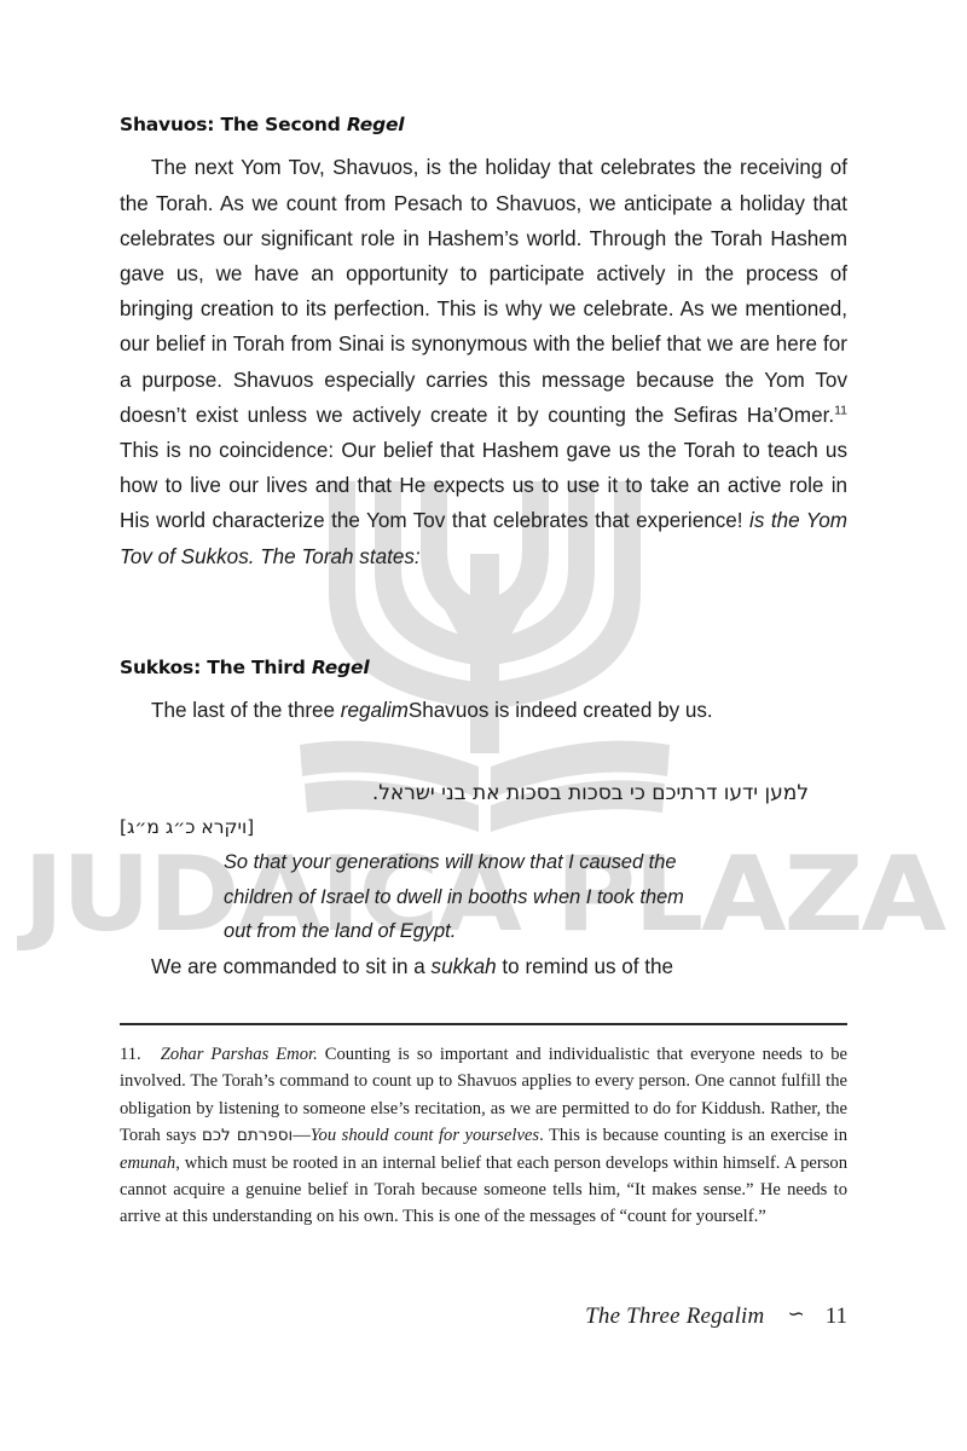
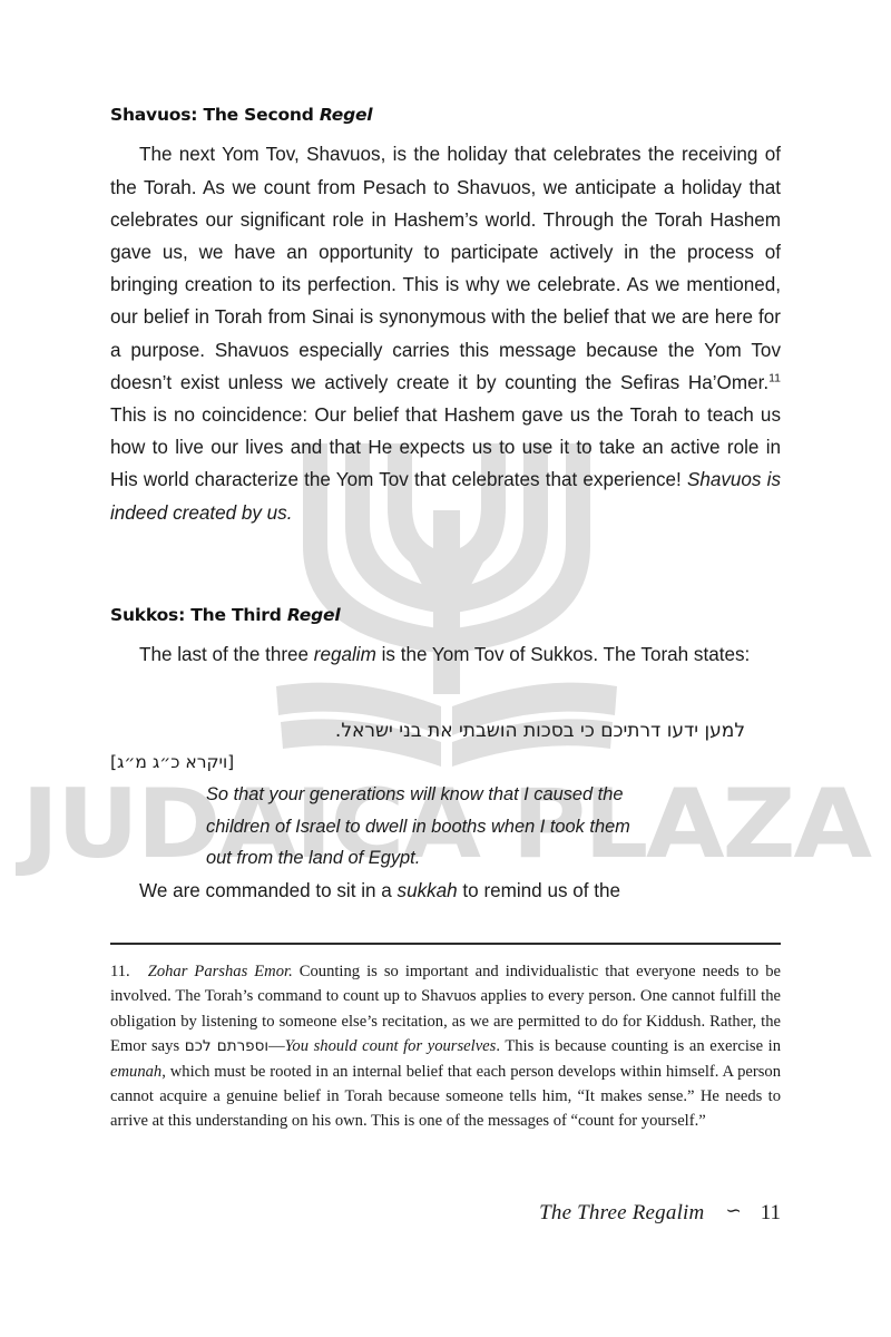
  JUDAICA PLAZA
  Shavuos: The Second Regel
- The next Yom Tov, Shavuos, is the holiday that celebrates the receiving of the Torah. As we count from Pesach to Shavuos, we anticipate a holiday that celebrates our significant role in Hashem’s world. Through the Torah Hashem gave us, we have an opportunity to participate actively in the process of bringing creation to its perfection. This is why we celebrate. As we mentioned, our belief in Torah from Sinai is synonymous with the belief that we are here for a purpose. Shavuos especially carries this message because the Yom Tov doesn’t exist unless we actively create it by counting the Sefiras Ha’Omer.11 This is no coincidence: Our belief that Hashem gave us the Torah to teach us how to live our lives and that He expects us to use it to take an active role in His world characterize the Yom Tov that celebrates that experience! is the Yom Tov of Sukkos. The Torah states:
+ The next Yom Tov, Shavuos, is the holiday that celebrates the receiving of the Torah. As we count from Pesach to Shavuos, we anticipate a holiday that celebrates our significant role in Hashem’s world. Through the Torah Hashem gave us, we have an opportunity to participate actively in the process of bringing creation to its perfection. This is why we celebrate. As we mentioned, our belief in Torah from Sinai is synonymous with the belief that we are here for a purpose. Shavuos especially carries this message because the Yom Tov doesn’t exist unless we actively create it by counting the Sefiras Ha’Omer.11 This is no coincidence: Our belief that Hashem gave us the Torah to teach us how to live our lives and that He expects us to use it to take an active role in His world characterize the Yom Tov that celebrates that experience! Shavuos is indeed created by us.
  Sukkos: The Third Regel
- The last of the three regalimShavuos is indeed created by us.
+ The last of the three regalim is the Yom Tov of Sukkos. The Torah states:
- למען ידעו דרתיכם כי בסכות בסכות את בני ישראל.
+ למען ידעו דרתיכם כי בסכות הושבתי את בני ישראל.
  [ויקרא כ״ג מ״ג]
  So that your generations will know that I caused the children of Israel to dwell in booths when I took them out from the land of Egypt.
  We are commanded to sit in a sukkah to remind us of the
- 11. Zohar Parshas Emor. Counting is so important and individualistic that everyone needs to be involved. The Torah’s command to count up to Shavuos applies to every person. One cannot fulfill the obligation by listening to someone else’s recitation, as we are permitted to do for Kiddush. Rather, the Torah says וספרתם לכם —You should count for yourselves. This is because counting is an exercise in emunah, which must be rooted in an internal belief that each person develops within himself. A person cannot acquire a genuine belief in Torah because someone tells him, “It makes sense.” He needs to arrive at this understanding on his own. This is one of the messages of “count for yourself.”
+ 11. Zohar Parshas Emor. Counting is so important and individualistic that everyone needs to be involved. The Torah’s command to count up to Shavuos applies to every person. One cannot fulfill the obligation by listening to someone else’s recitation, as we are permitted to do for Kiddush. Rather, the Emor says וספרתם לכם —You should count for yourselves. This is because counting is an exercise in emunah, which must be rooted in an internal belief that each person develops within himself. A person cannot acquire a genuine belief in Torah because someone tells him, “It makes sense.” He needs to arrive at this understanding on his own. This is one of the messages of “count for yourself.”
  The Three Regalim
  ∽
  11
